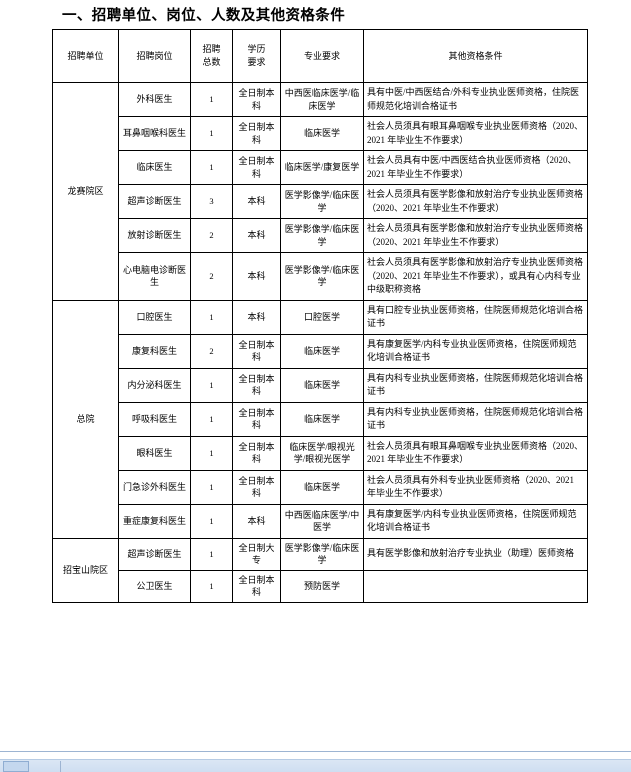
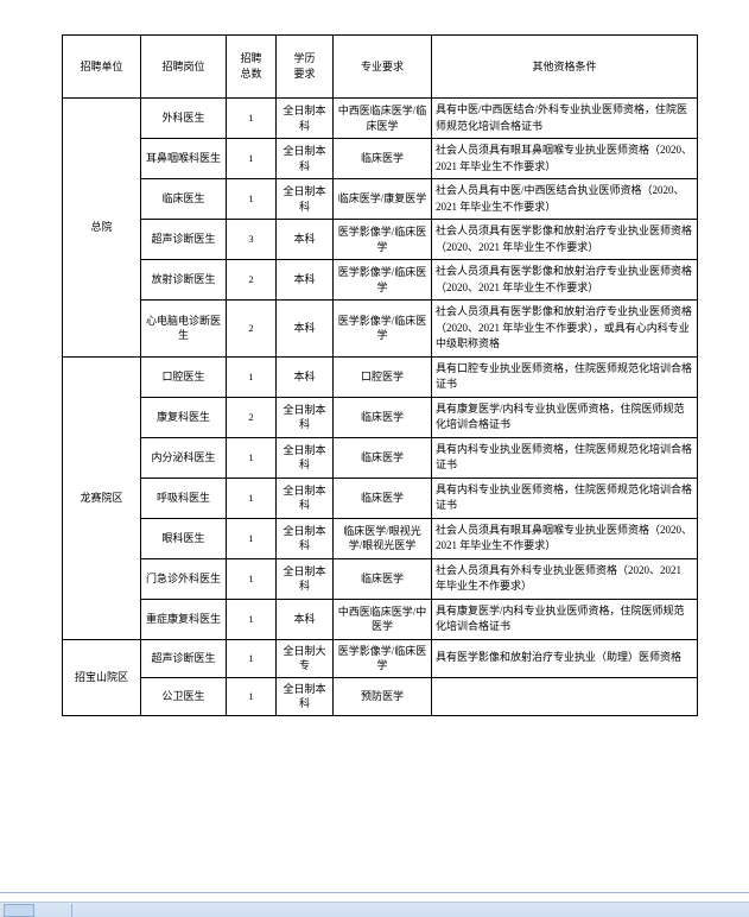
- 一、招聘单位、岗位、人数及其他资格条件
  招聘单位	招聘岗位	招聘 总数	学历 要求	专业要求	其他资格条件
- 龙赛院区	外科医生	1	全日制本科	中西医临床医学/临床医学	具有中医/中西医结合/外科专业执业医师资格，住院医师规范化培训合格证书
+ 总院	外科医生	1	全日制本科	中西医临床医学/临床医学	具有中医/中西医结合/外科专业执业医师资格，住院医师规范化培训合格证书
  耳鼻咽喉科医生	1	全日制本科	临床医学	社会人员须具有眼耳鼻咽喉专业执业医师资格（2020、2021 年毕业生不作要求）
  临床医生	1	全日制本科	临床医学/康复医学	社会人员具有中医/中西医结合执业医师资格（2020、2021 年毕业生不作要求）
  超声诊断医生	3	本科	医学影像学/临床医学	社会人员须具有医学影像和放射治疗专业执业医师资格（2020、2021 年毕业生不作要求）
  放射诊断医生	2	本科	医学影像学/临床医学	社会人员须具有医学影像和放射治疗专业执业医师资格（2020、2021 年毕业生不作要求）
  心电脑电诊断医生	2	本科	医学影像学/临床医学	社会人员须具有医学影像和放射治疗专业执业医师资格（2020、2021 年毕业生不作要求），或具有心内科专业中级职称资格
- 总院	口腔医生	1	本科	口腔医学	具有口腔专业执业医师资格，住院医师规范化培训合格证书
+ 龙赛院区	口腔医生	1	本科	口腔医学	具有口腔专业执业医师资格，住院医师规范化培训合格证书
  康复科医生	2	全日制本科	临床医学	具有康复医学/内科专业执业医师资格，住院医师规范化培训合格证书
  内分泌科医生	1	全日制本科	临床医学	具有内科专业执业医师资格，住院医师规范化培训合格证书
  呼吸科医生	1	全日制本科	临床医学	具有内科专业执业医师资格，住院医师规范化培训合格证书
  眼科医生	1	全日制本科	临床医学/眼视光学/眼视光医学	社会人员须具有眼耳鼻咽喉专业执业医师资格（2020、2021 年毕业生不作要求）
  门急诊外科医生	1	全日制本科	临床医学	社会人员须具有外科专业执业医师资格（2020、2021 年毕业生不作要求）
  重症康复科医生	1	本科	中西医临床医学/中医学	具有康复医学/内科专业执业医师资格，住院医师规范化培训合格证书
  招宝山院区	超声诊断医生	1	全日制大专	医学影像学/临床医学	具有医学影像和放射治疗专业执业（助理）医师资格
  公卫医生	1	全日制本科	预防医学
